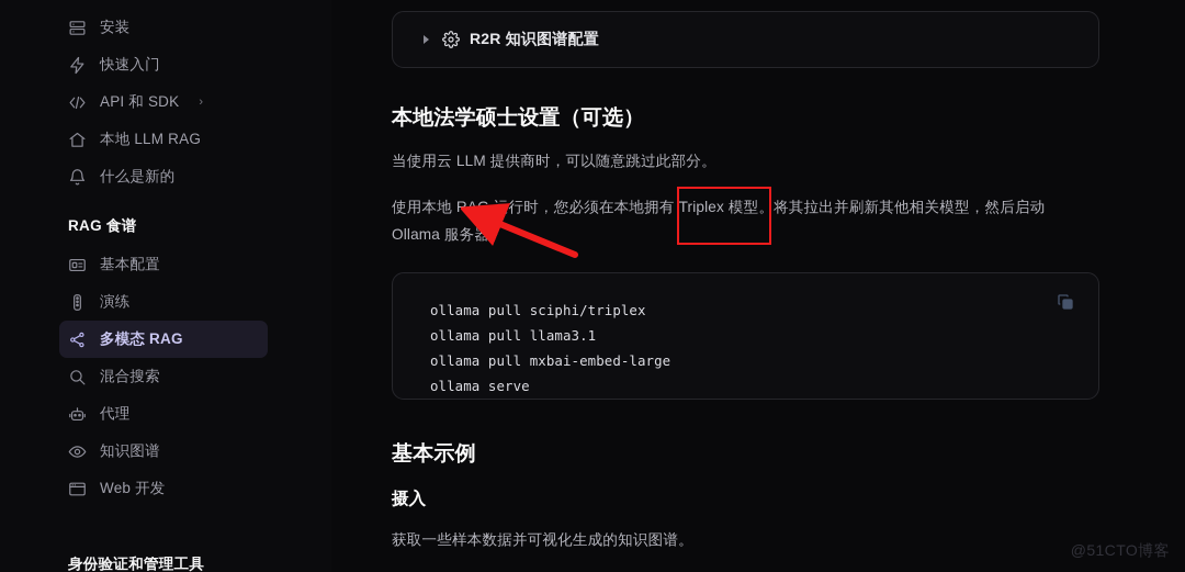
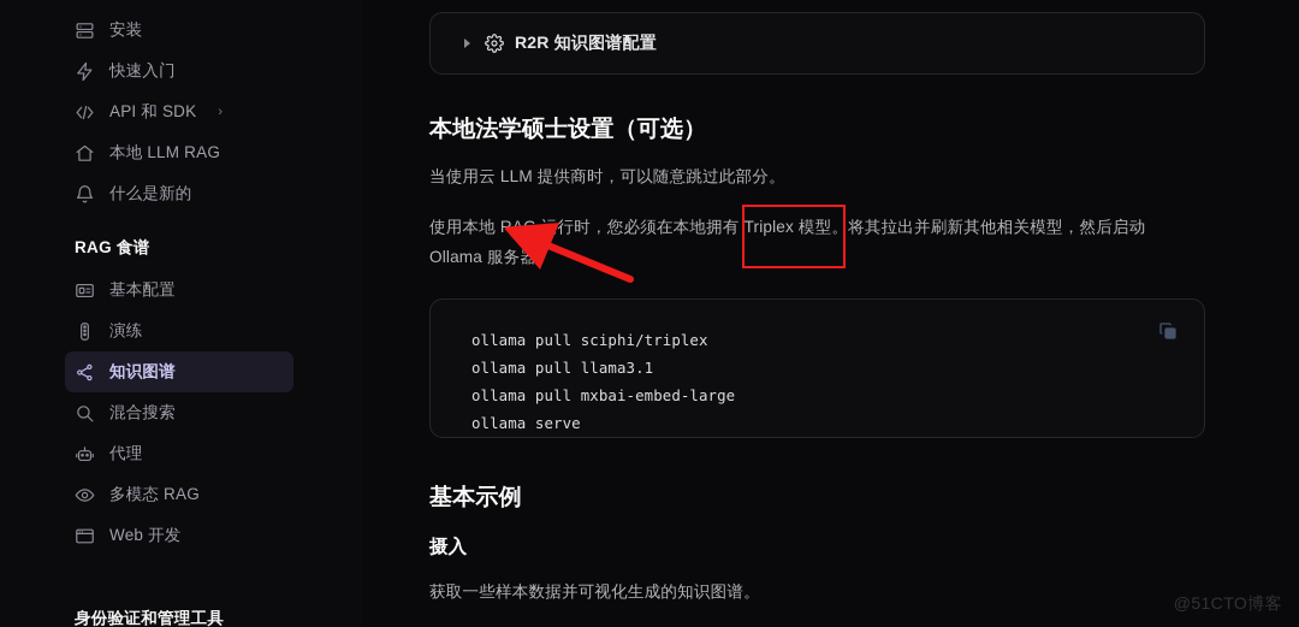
  安装
  快速入门
  API 和 SDK
  ›
  本地 LLM RAG
  什么是新的
  RAG 食谱
  基本配置
  演练
- 多模态 RAG
+ 知识图谱
  混合搜索
  代理
- 知识图谱
+ 多模态 RAG
  Web 开发
  身份验证和管理工具
  R2R 知识图谱配置
  本地法学硕士设置（可选）
  当使用云 LLM 提供商时，可以随意跳过此部分。
  使用本地 RAG 运行时，您必须在本地拥有 Triplex 模型。将其拉出并刷新其他相关模型，然后启动 Ollama 服务器。
  ollama pull sciphi/triplex
  ollama pull llama3.1
  ollama pull mxbai-embed-large
  ollama serve
  基本示例
  摄入
  获取一些样本数据并可视化生成的知识图谱。
  @51CTO博客
